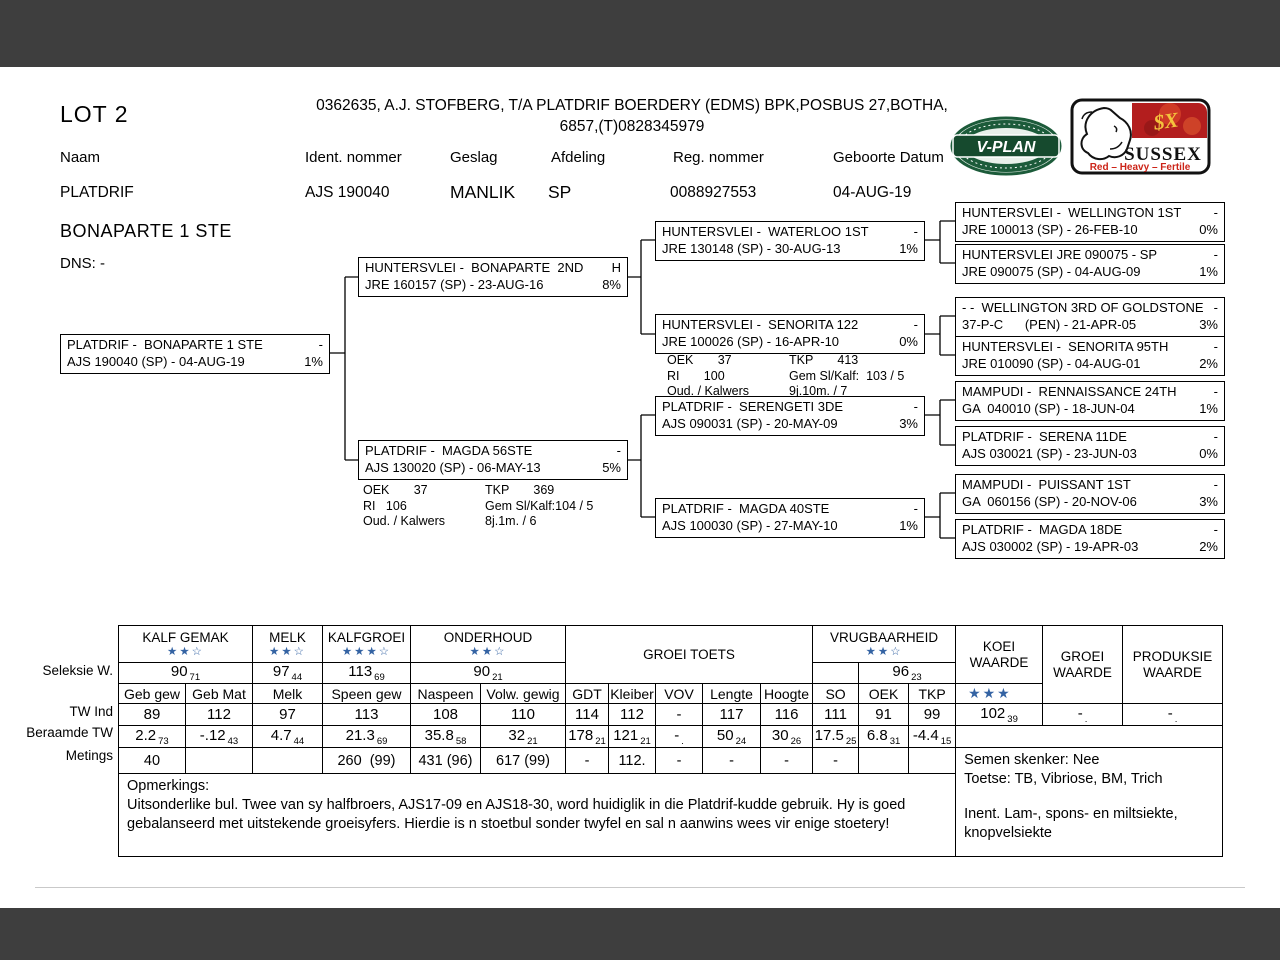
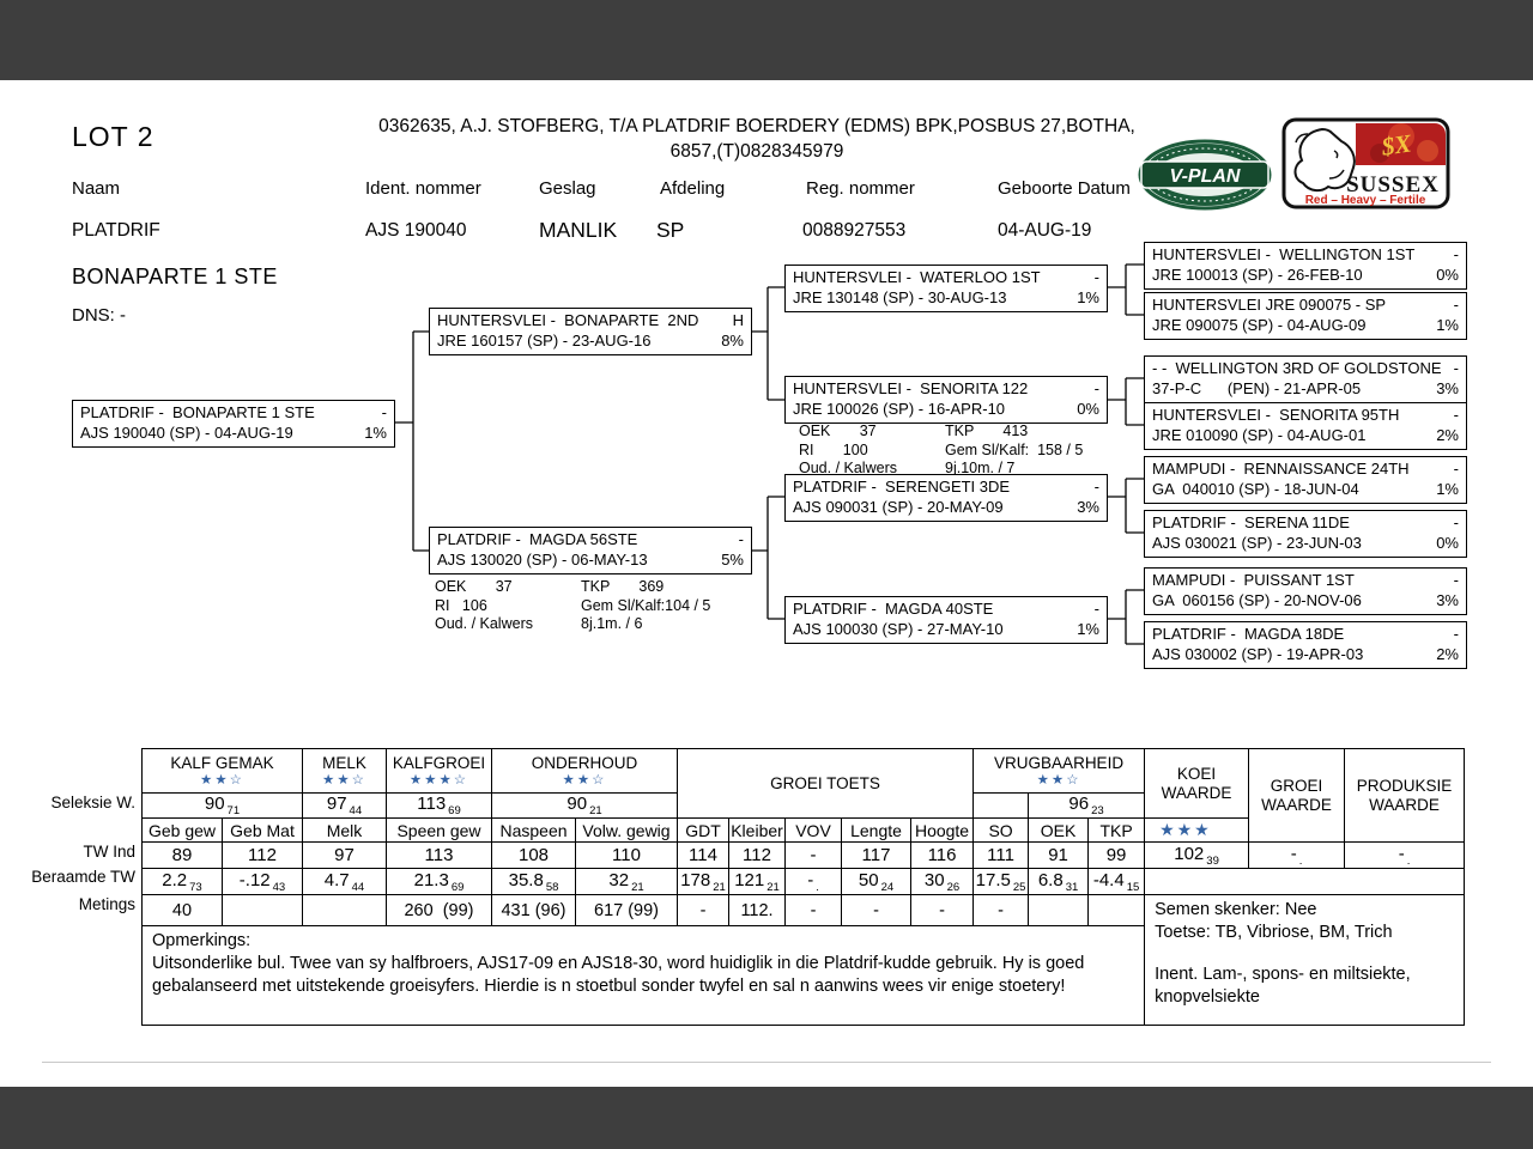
  LOT 2
  0362635, A.J. STOFBERG, T/A PLATDRIF BOERDERY (EDMS) BPK,POSBUS 27,BOTHA,
  6857,(T)0828345979
  Naam
  Ident. nommer
  Geslag
  Afdeling
  Reg. nommer
  Geboorte Datum
  PLATDRIF
  AJS 190040
  MANLIK
  SP
  0088927553
  04-AUG-19
  BONAPARTE 1 STE
  DNS: -
  V-PLAN
  SUSSEX
  Red – Heavy – Fertile
  PLATDRIF - BONAPARTE 1 STE
  -
  AJS 190040 (SP) - 04-AUG-19
  1%
  HUNTERSVLEI - BONAPARTE 2ND
  H
  JRE 160157 (SP) - 23-AUG-16
  8%
  PLATDRIF - MAGDA 56STE
  -
  AJS 130020 (SP) - 06-MAY-13
  5%
  OEK 37 TKP 369
  RI 106 Gem Sl/Kalf:104 / 5
  Oud. / Kalwers 8j.1m. / 6
  HUNTERSVLEI - WATERLOO 1ST
  -
  JRE 130148 (SP) - 30-AUG-13
  1%
  HUNTERSVLEI - SENORITA 122
  -
  JRE 100026 (SP) - 16-APR-10
  0%
  OEK 37 TKP 413
- RI 100 Gem Sl/Kalf: 103 / 5
+ RI 100 Gem Sl/Kalf: 158 / 5
  Oud. / Kalwers 9j.10m. / 7
  PLATDRIF - SERENGETI 3DE
  -
  AJS 090031 (SP) - 20-MAY-09
  3%
  PLATDRIF - MAGDA 40STE
  -
  AJS 100030 (SP) - 27-MAY-10
  1%
  HUNTERSVLEI - WELLINGTON 1ST
  -
  JRE 100013 (SP) - 26-FEB-10
  0%
  HUNTERSVLEI JRE 090075 - SP
  -
  JRE 090075 (SP) - 04-AUG-09
  1%
  - - WELLINGTON 3RD OF GOLDSTONE
  -
  37-P-C (PEN) - 21-APR-05
  3%
  HUNTERSVLEI - SENORITA 95TH
  -
  JRE 010090 (SP) - 04-AUG-01
  2%
  MAMPUDI - RENNAISSANCE 24TH
  -
  GA 040010 (SP) - 18-JUN-04
  1%
  PLATDRIF - SERENA 11DE
  -
  AJS 030021 (SP) - 23-JUN-03
  0%
  MAMPUDI - PUISSANT 1ST
  -
  GA 060156 (SP) - 20-NOV-06
  3%
  PLATDRIF - MAGDA 18DE
  -
  AJS 030002 (SP) - 19-APR-03
  2%
  Seleksie W.
  TW Ind
  Beraamde TW
  Metings
  KALF GEMAK★★☆	MELK★★☆	KALFGROEI★★★☆	ONDERHOUD★★☆	GROEI TOETS	VRUGBAARHEID★★☆	KOEI WAARDE	GROEI WAARDE	PRODUKSIE WAARDE
  90 71	97 44	113 69	90 21		96 23
  Geb gew	Geb Mat	Melk	Speen gew	Naspeen	Volw. gewig	GDT	Kleiber	VOV	Lengte	Hoogte	SO	OEK	TKP	★★★
  89	112	97	113	108	110	114	112	-	117	116	111	91	99	102 39	- .	- .
  2.2 73	-.12 43	4.7 44	21.3 69	35.8 58	32 21	178 21	121 21	- .	50 24	30 26	17.5 25	6.8 31	-4.4 15
  40			260 (99)	431 (96)	617 (99)	-	112.	-	-	-	-			Semen skenker: Nee Toetse: TB, Vibriose, BM, Trich Inent. Lam-, spons- en miltsiekte, knopvelsiekte
  Opmerkings: Uitsonderlike bul. Twee van sy halfbroers, AJS17-09 en AJS18-30, word huidiglik in die Platdrif-kudde gebruik. Hy is goed gebalanseerd met uitstekende groeisyfers. Hierdie is n stoetbul sonder twyfel en sal n aanwins wees vir enige stoetery!
